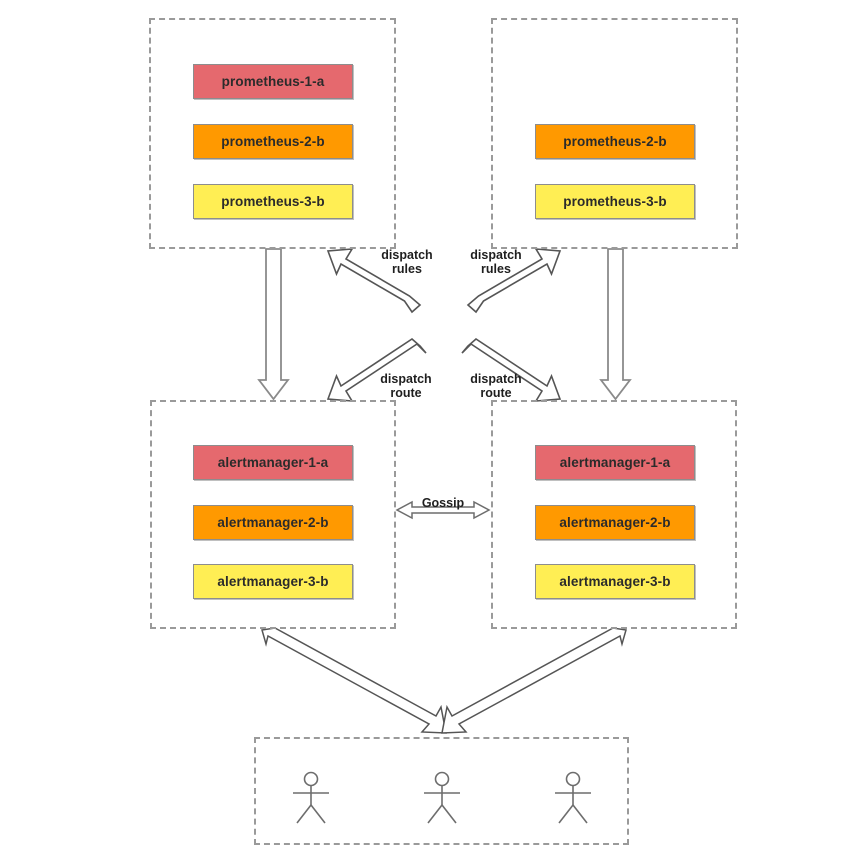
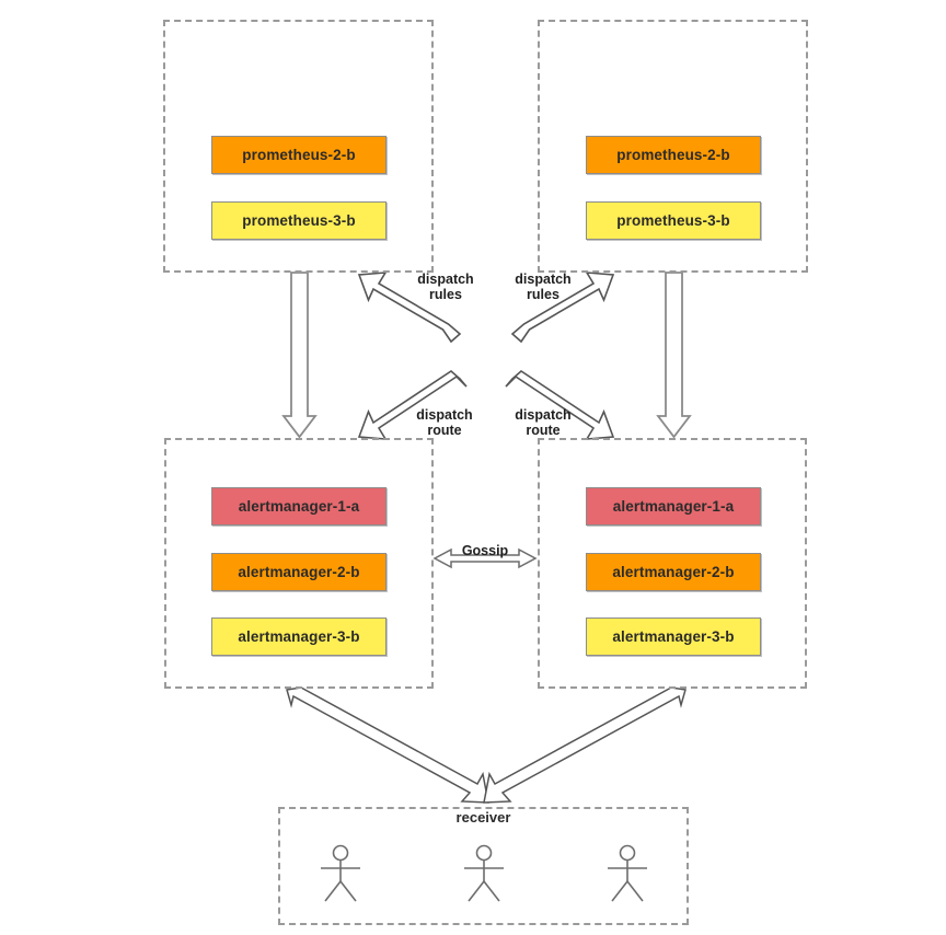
- prometheus-1-a
  prometheus-2-b
  prometheus-3-b
  prometheus-2-b
  prometheus-3-b
  dispatch
  rules
  dispatch
  rules
  dispatch
  route
  dispatch
  route
  Gossip
  alertmanager-1-a
  alertmanager-2-b
  alertmanager-3-b
  alertmanager-1-a
  alertmanager-2-b
  alertmanager-3-b
+ receiver
